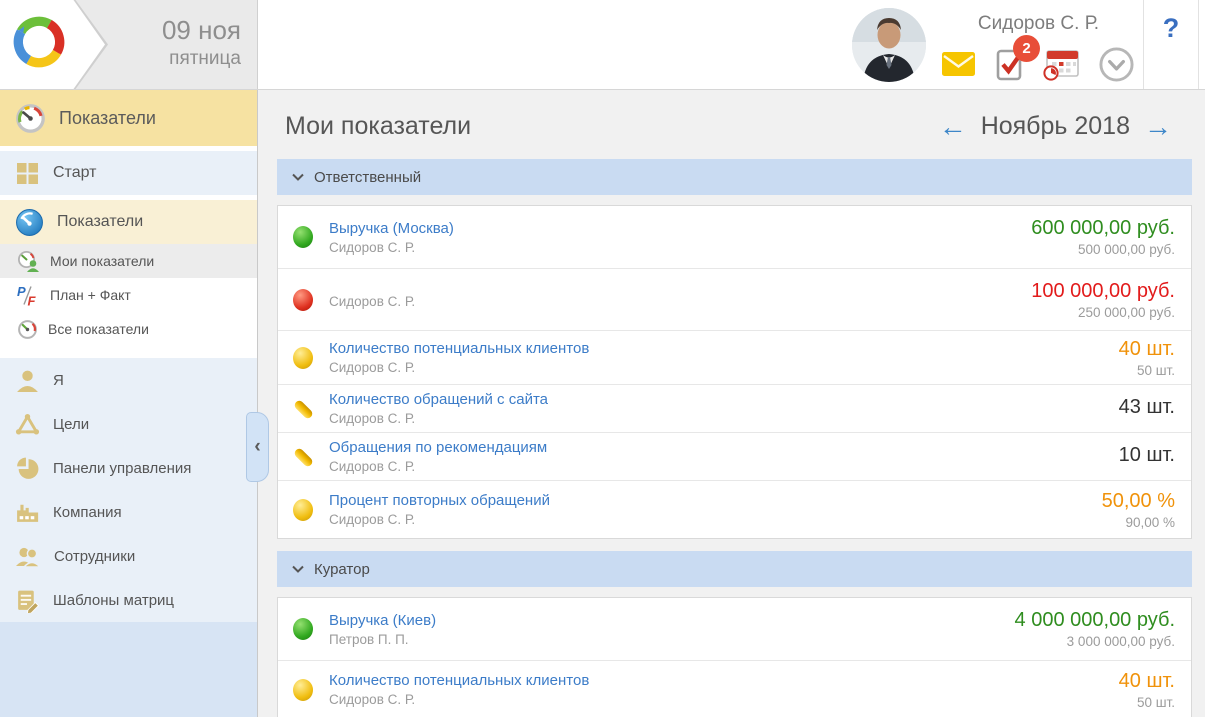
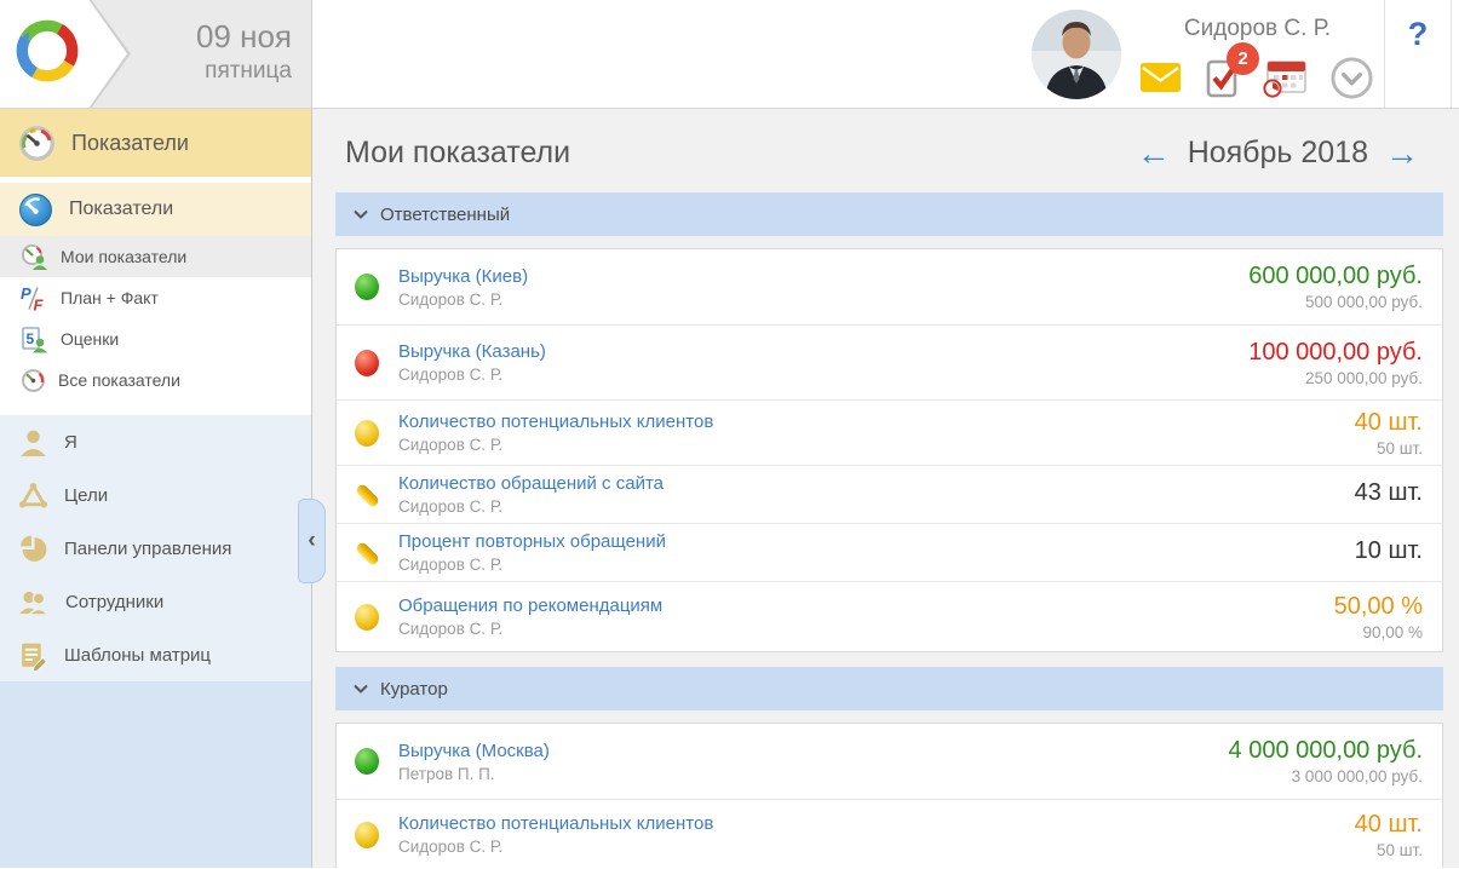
  09 ноя
  пятница
  Сидоров С. Р.
  2
  ?
  Показатели
- Старт
  Показатели
  Мои показатели
  P
  F
  План + Факт
+ 5
+ Оценки
  Все показатели
  Я
  Цели
  Панели управления
- Компания
  Сотрудники
  Шаблоны матриц
  ‹
  Мои показатели
  ←
  Ноябрь 2018
  →
  Ответственный
- Выручка (Москва)
+ Выручка (Киев)
  Сидоров С. Р.
  600 000,00 руб.
  500 000,00 руб.
+ Выручка (Казань)
  Сидоров С. Р.
  100 000,00 руб.
  250 000,00 руб.
  Количество потенциальных клиентов
  Сидоров С. Р.
  40 шт.
  50 шт.
  Количество обращений с сайта
  Сидоров С. Р.
  43 шт.
- Обращения по рекомендациям
+ Процент повторных обращений
  Сидоров С. Р.
  10 шт.
- Процент повторных обращений
+ Обращения по рекомендациям
  Сидоров С. Р.
  50,00 %
  90,00 %
  Куратор
- Выручка (Киев)
+ Выручка (Москва)
  Петров П. П.
  4 000 000,00 руб.
  3 000 000,00 руб.
  Количество потенциальных клиентов
  Сидоров С. Р.
  40 шт.
  50 шт.
